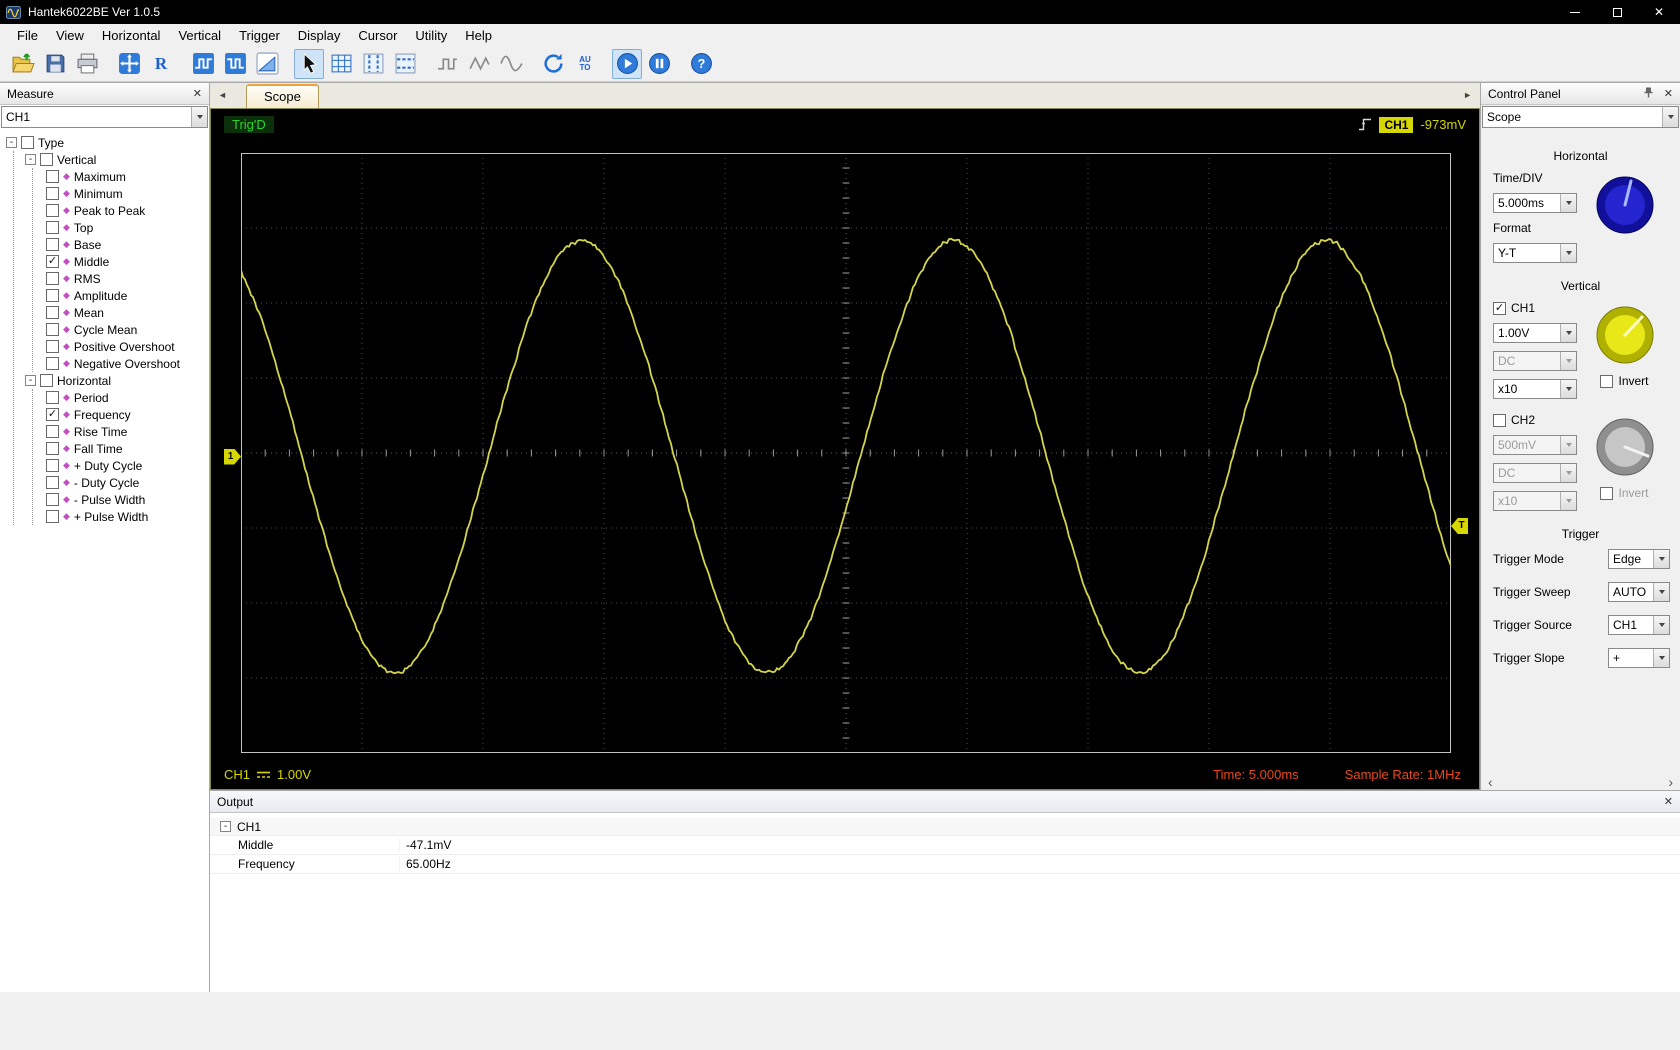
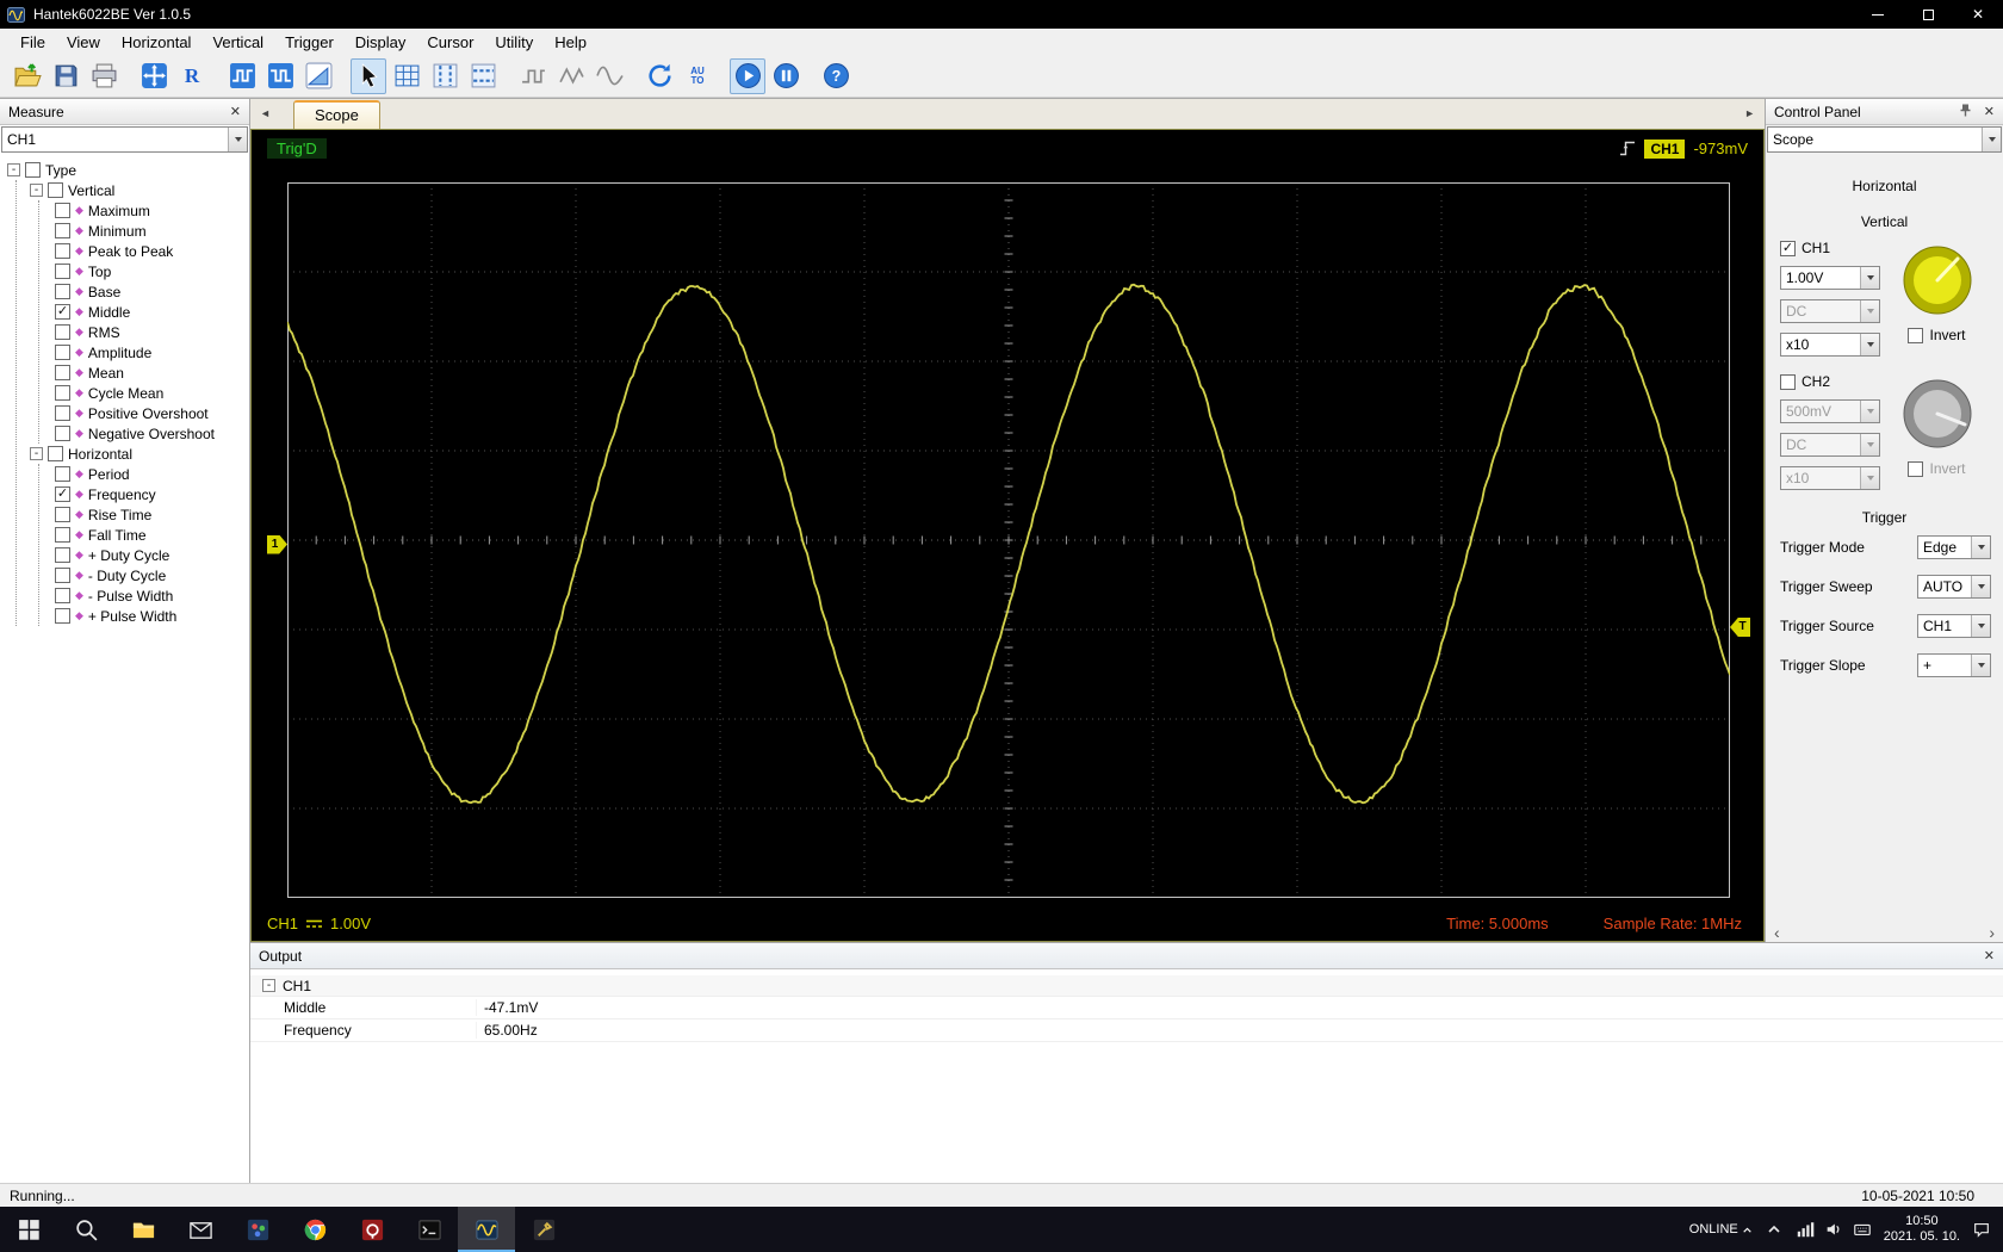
  Hantek6022BE Ver 1.0.5
  ✕
  File
  View
  Horizontal
  Vertical
  Trigger
  Display
  Cursor
  Utility
  Help
  R
  AUTO
  ?
  Measure
  ✕
  CH1
  -
  Type
  -
  Vertical
  ◆
  Maximum
  ◆
  Minimum
  ◆
  Peak to Peak
  ◆
  Top
  ◆
  Base
  ✓
  ◆
  Middle
  ◆
  RMS
  ◆
  Amplitude
  ◆
  Mean
  ◆
  Cycle Mean
  ◆
  Positive Overshoot
  ◆
  Negative Overshoot
  -
  Horizontal
  ◆
  Period
  ✓
  ◆
  Frequency
  ◆
  Rise Time
  ◆
  Fall Time
  ◆
  + Duty Cycle
  ◆
  - Duty Cycle
  ◆
  - Pulse Width
  ◆
  + Pulse Width
  ◄
  Scope
  ►
  Trig'D
  CH1
  -973mV
  1
  T
  CH1
  1.00V
  Time: 5.000ms
  Sample Rate: 1MHz
  Control Panel
  ✕
  Scope
  Horizontal
- Time/DIV
- 5.000ms
- Format
- Y-T
  Vertical
  ✓
  CH1
  1.00V
  DC
  x10
  Invert
  CH2
  500mV
  DC
  x10
  Invert
  Trigger
  Trigger Mode
  Edge
  Trigger Sweep
  AUTO
  Trigger Source
  CH1
  Trigger Slope
  +
  ‹
  ›
  Output
  ✕
  -
  CH1
  Middle
  -47.1mV
  Frequency
  65.00Hz
+ Running...
+ 10-05-2021 10:50
+ ONLINE
+ 10:50
+ 2021. 05. 10.
